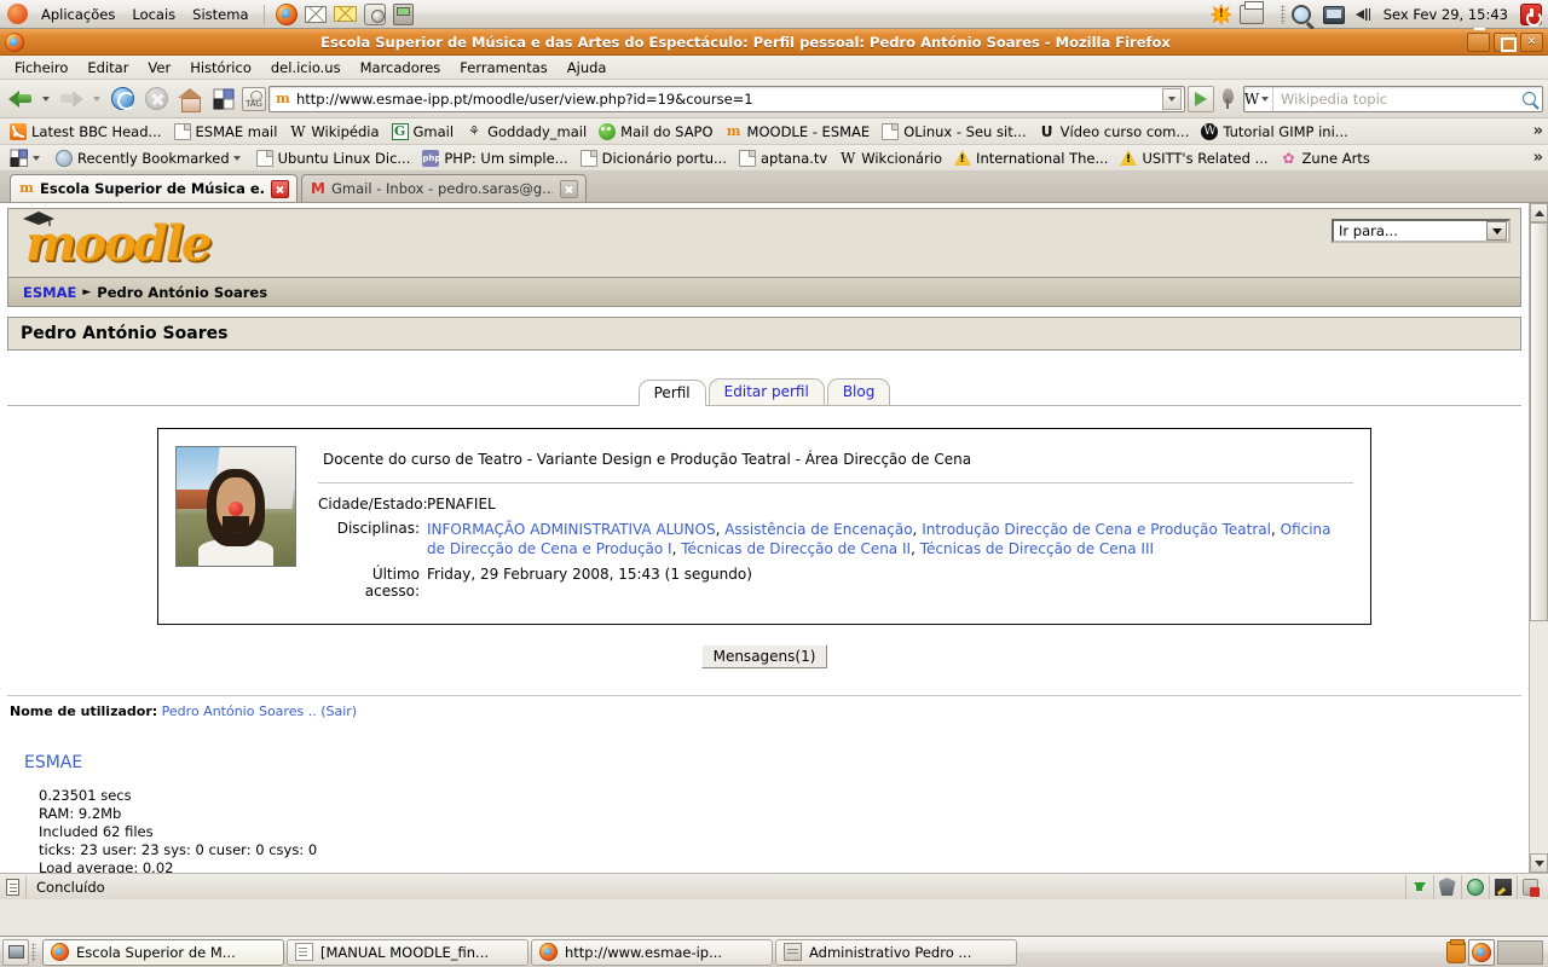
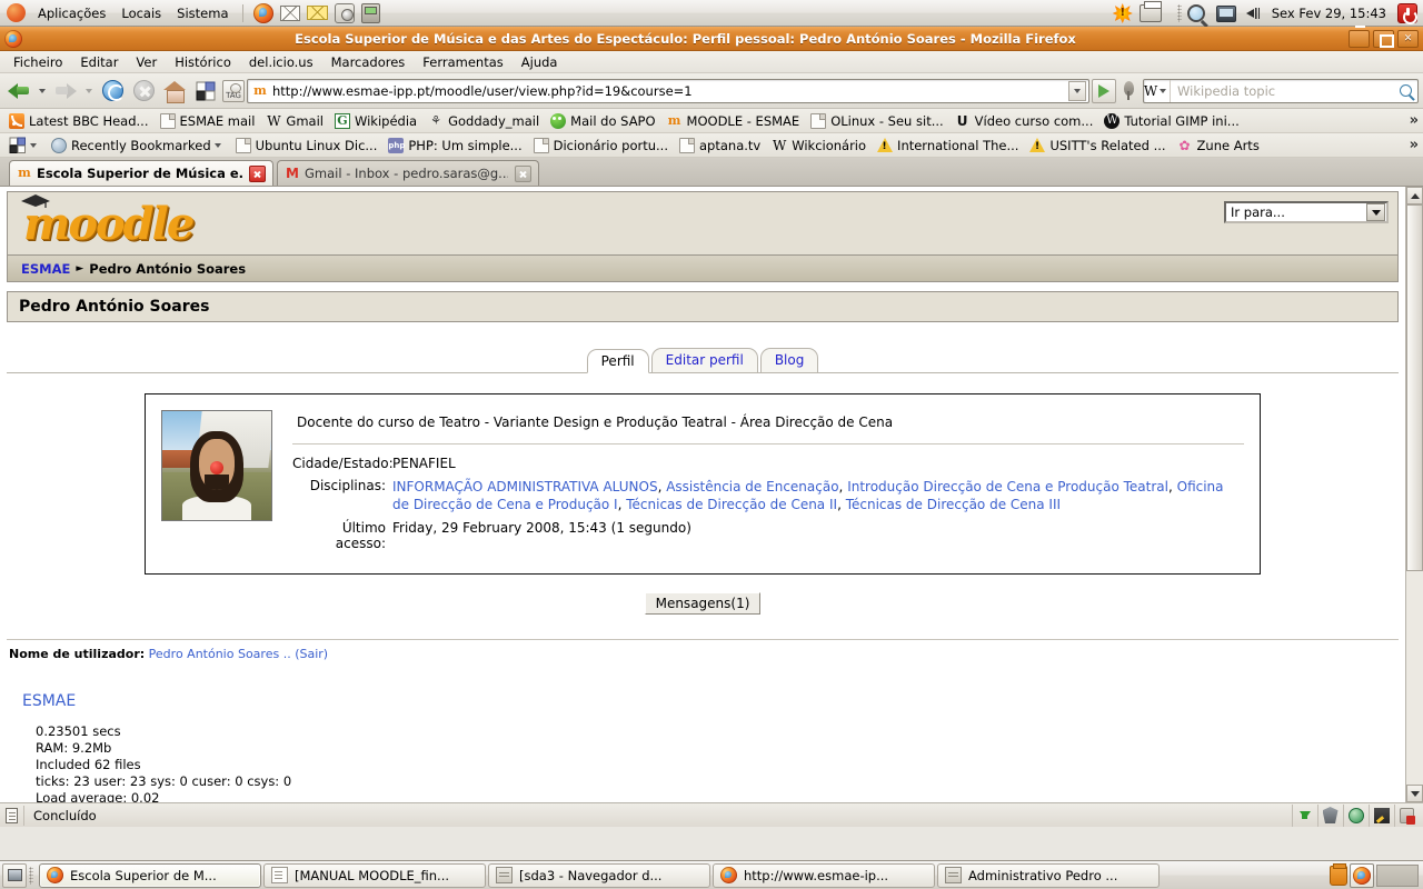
  Aplicações
  Locais
  Sistema
  Sex Fev 29, 15:43
  Escola Superior de Música e das Artes do Espectáculo: Perfil pessoal: Pedro António Soares - Mozilla Firefox
  ✕
  Ficheiro
  Editar
  Ver
  Histórico
  del.icio.us
  Marcadores
  Ferramentas
  Ajuda
  TAG
  m
  http://www.esmae-ipp.pt/moodle/user/view.php?id=19&course=1
  W
  Wikipedia topic
  Latest BBC Head...
  ESMAE mail
  W
- Wikipédia
+ Gmail
  G
- Gmail
+ Wikipédia
  ⚘
  Goddady_mail
  Mail do SAPO
  m
  MOODLE - ESMAE
  OLinux - Seu sit...
  U
  Vídeo curso com...
  W
  Tutorial GIMP ini...
  »
  Recently Bookmarked
  Ubuntu Linux Dic...
  php
  PHP: Um simple...
  Dicionário portu...
  aptana.tv
  W
  Wikcionário
  International The...
  USITT's Related ...
  ✿
  Zune Arts
  »
  m
  Escola Superior de Música e.
  Gmail - Inbox - pedro.saras@g..
  moodle
  Ir para...
  ESMAE
  ►
  Pedro António Soares
  Pedro António Soares
  Perfil
  Editar perfil
  Blog
  Docente do curso de Teatro - Variante Design e Produção Teatral - Área Direcção de Cena
  Cidade/Estado:
  PENAFIEL
  Disciplinas:
  INFORMAÇÃO ADMINISTRATIVA ALUNOS, Assistência de Encenação, Introdução Direcção de Cena e Produção Teatral, Oficina de Direcção de Cena e Produção I, Técnicas de Direcção de Cena II, Técnicas de Direcção de Cena III
  Último acesso:
  Friday, 29 February 2008, 15:43 (1 segundo)
  Mensagens(1)
  Nome de utilizador: Pedro António Soares .. (Sair)
  ESMAE
  0.23501 secs
  RAM: 9.2Mb
  Included 62 files
  ticks: 23 user: 23 sys: 0 cuser: 0 csys: 0
  Load average: 0.02
  Concluído
  Escola Superior de M...
  [MANUAL MOODLE_fin...
+ [sda3 - Navegador d...
  http://www.esmae-ip...
  Administrativo Pedro ...
